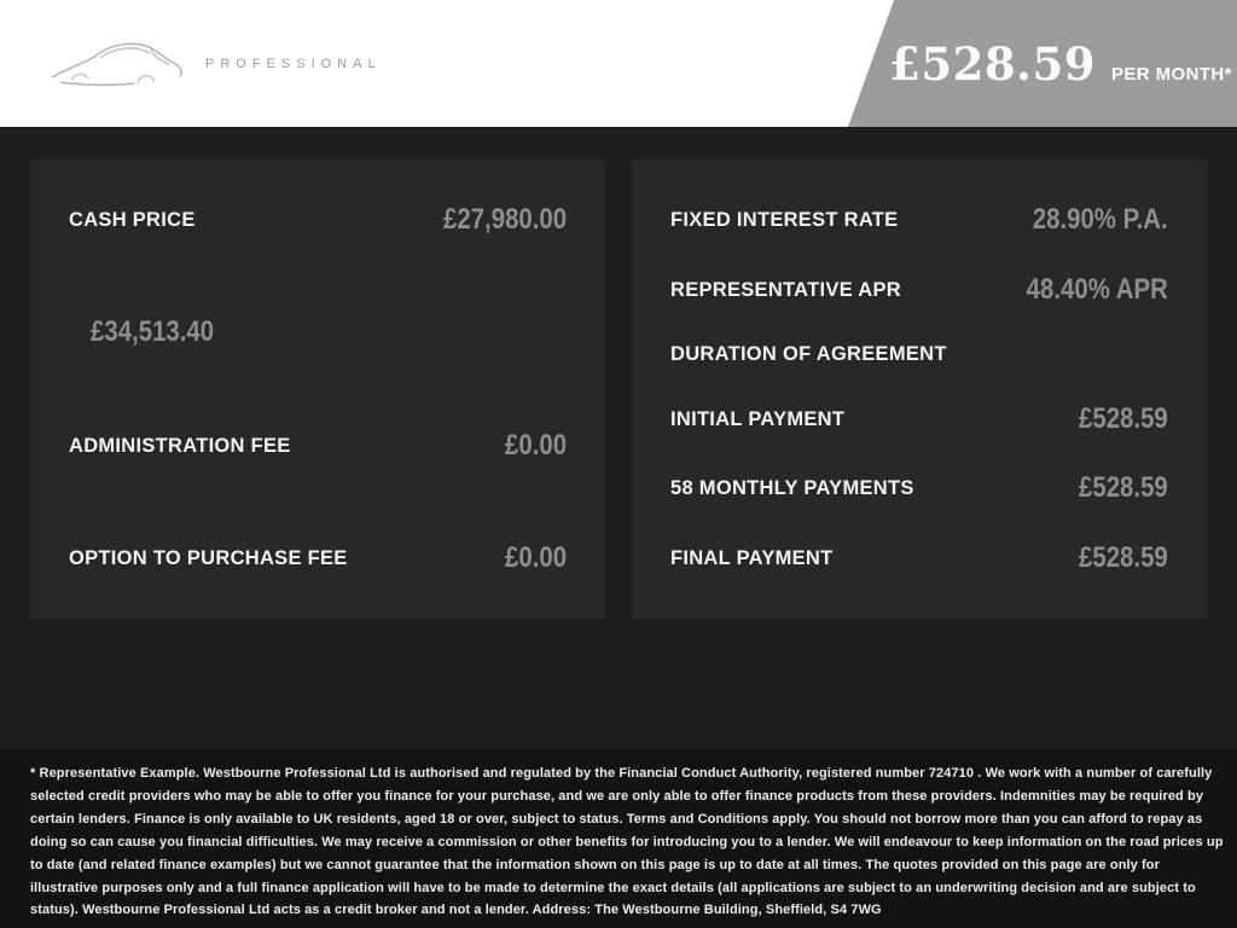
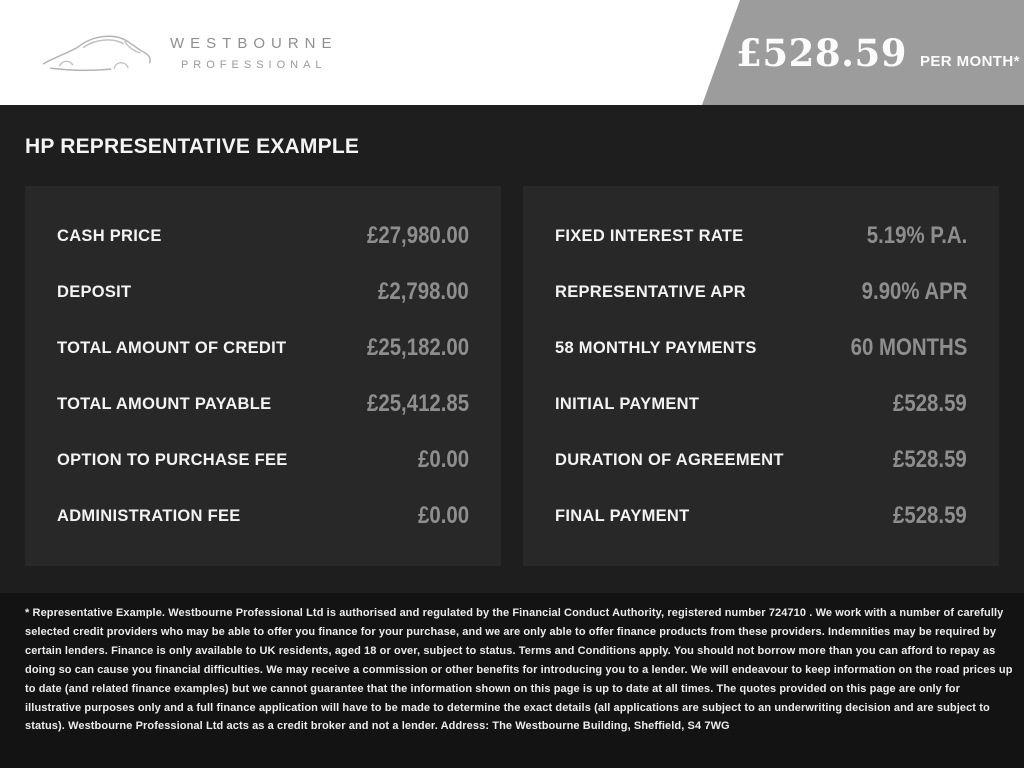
+ westbourne
  professional
  £528.59
  PER MONTH*
+ HP REPRESENTATIVE EXAMPLE
  CASH PRICE
  £27,980.00
+ DEPOSIT
+ £2,798.00
+ TOTAL AMOUNT OF CREDIT
+ £25,182.00
+ TOTAL AMOUNT PAYABLE
- £34,513.40
+ £25,412.85
- ADMINISTRATION FEE
+ OPTION TO PURCHASE FEE
  £0.00
- OPTION TO PURCHASE FEE
+ ADMINISTRATION FEE
  £0.00
  FIXED INTEREST RATE
- 28.90% P.A.
+ 5.19% P.A.
  REPRESENTATIVE APR
- 48.40% APR
+ 9.90% APR
- DURATION OF AGREEMENT
+ 58 MONTHLY PAYMENTS
+ 60 MONTHS
  INITIAL PAYMENT
  £528.59
- 58 MONTHLY PAYMENTS
+ DURATION OF AGREEMENT
  £528.59
  FINAL PAYMENT
  £528.59
  * Representative Example. Westbourne Professional Ltd is authorised and regulated by the Financial Conduct Authority, registered number 724710 . We work with a number of carefully selected credit providers who may be able to offer you finance for your purchase, and we are only able to offer finance products from these providers. Indemnities may be required by certain lenders. Finance is only available to UK residents, aged 18 or over, subject to status. Terms and Conditions apply. You should not borrow more than you can afford to repay as doing so can cause you financial difficulties. We may receive a commission or other benefits for introducing you to a lender. We will endeavour to keep information on the road prices up to date (and related finance examples) but we cannot guarantee that the information shown on this page is up to date at all times. The quotes provided on this page are only for illustrative purposes only and a full finance application will have to be made to determine the exact details (all applications are subject to an underwriting decision and are subject to status). Westbourne Professional Ltd acts as a credit broker and not a lender. Address: The Westbourne Building, Sheffield, S4 7WG
